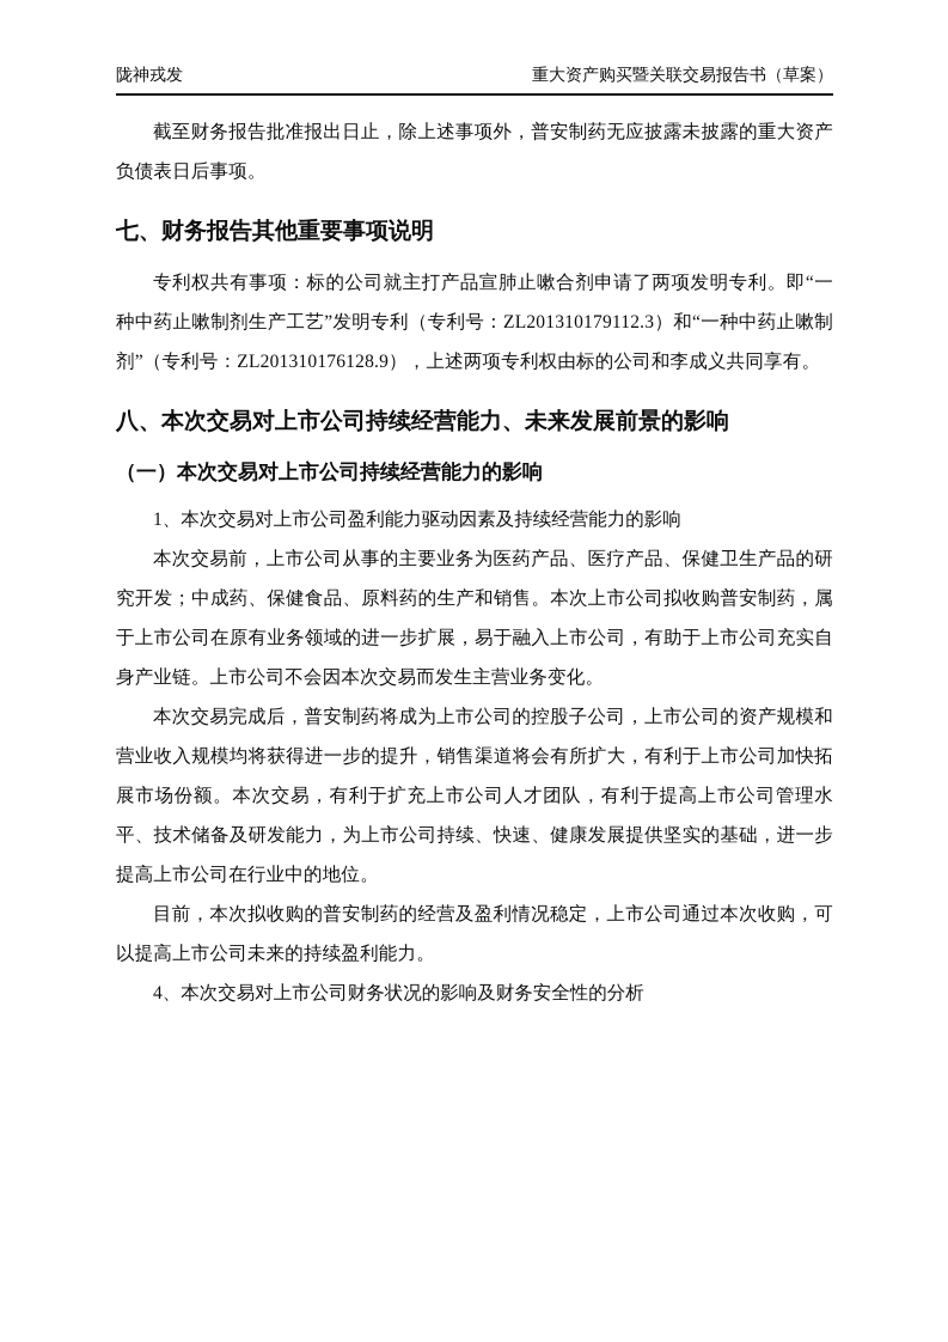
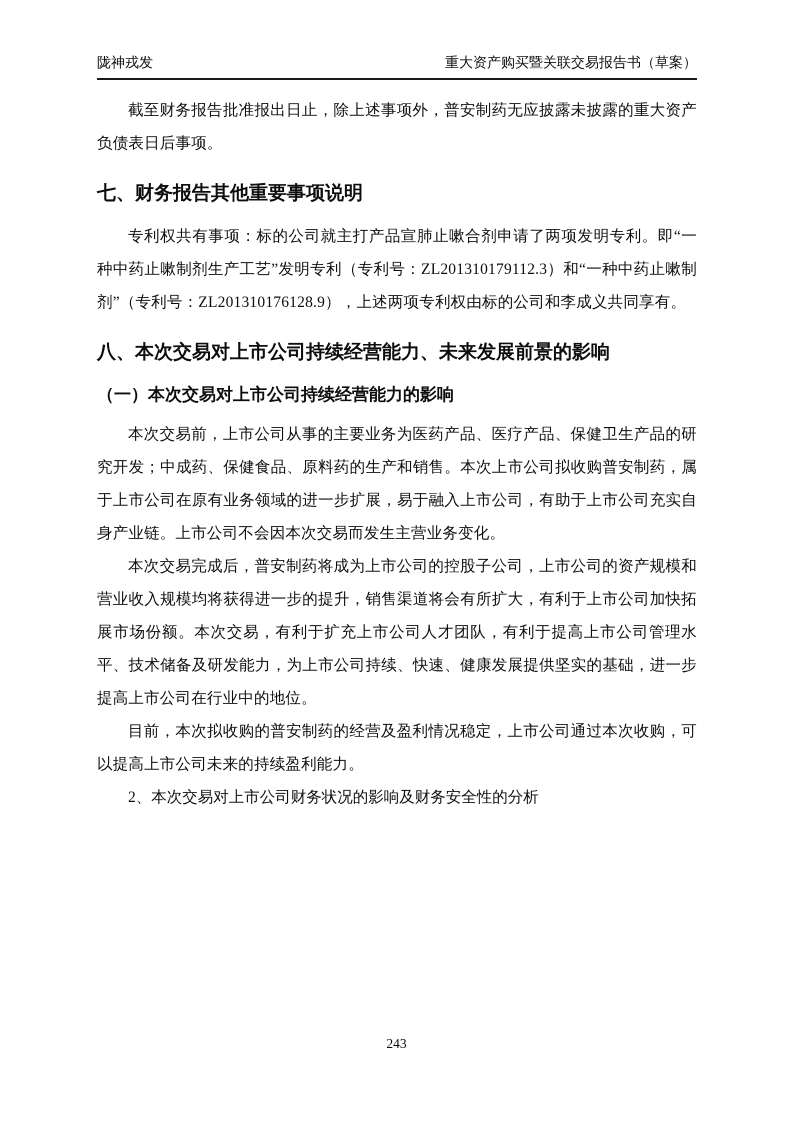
  陇神戎发
  重大资产购买暨关联交易报告书（草案）
  截至财务报告批准报出日止，除上述事项外，普安制药无应披露未披露的重大资产负债表日后事项。
  七、财务报告其他重要事项说明
  专利权共有事项：标的公司就主打产品宣肺止嗽合剂申请了两项发明专利。即“一种中药止嗽制剂生产工艺”发明专利（专利号：ZL201310179112.3）和“一种中药止嗽制剂”（专利号：ZL201310176128.9），上述两项专利权由标的公司和李成义共同享有。
  八、本次交易对上市公司持续经营能力、未来发展前景的影响
  （一）本次交易对上市公司持续经营能力的影响
- 1、本次交易对上市公司盈利能力驱动因素及持续经营能力的影响
  本次交易前，上市公司从事的主要业务为医药产品、医疗产品、保健卫生产品的研究开发；中成药、保健食品、原料药的生产和销售。本次上市公司拟收购普安制药，属于上市公司在原有业务领域的进一步扩展，易于融入上市公司，有助于上市公司充实自身产业链。上市公司不会因本次交易而发生主营业务变化。
  本次交易完成后，普安制药将成为上市公司的控股子公司，上市公司的资产规模和营业收入规模均将获得进一步的提升，销售渠道将会有所扩大，有利于上市公司加快拓展市场份额。本次交易，有利于扩充上市公司人才团队，有利于提高上市公司管理水平、技术储备及研发能力，为上市公司持续、快速、健康发展提供坚实的基础，进一步提高上市公司在行业中的地位。
  目前，本次拟收购的普安制药的经营及盈利情况稳定，上市公司通过本次收购，可以提高上市公司未来的持续盈利能力。
- 4、本次交易对上市公司财务状况的影响及财务安全性的分析
+ 2、本次交易对上市公司财务状况的影响及财务安全性的分析
+ 243
